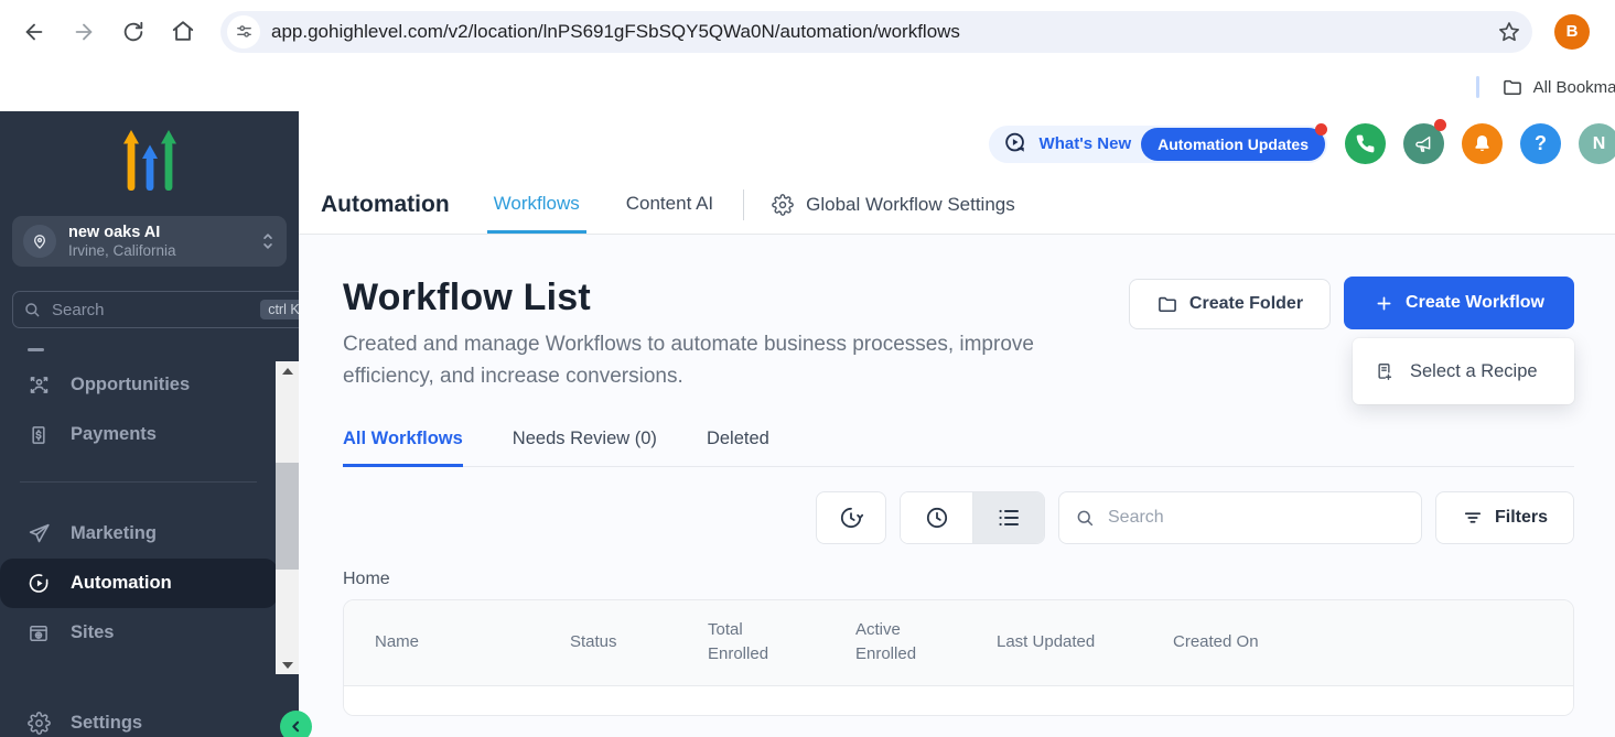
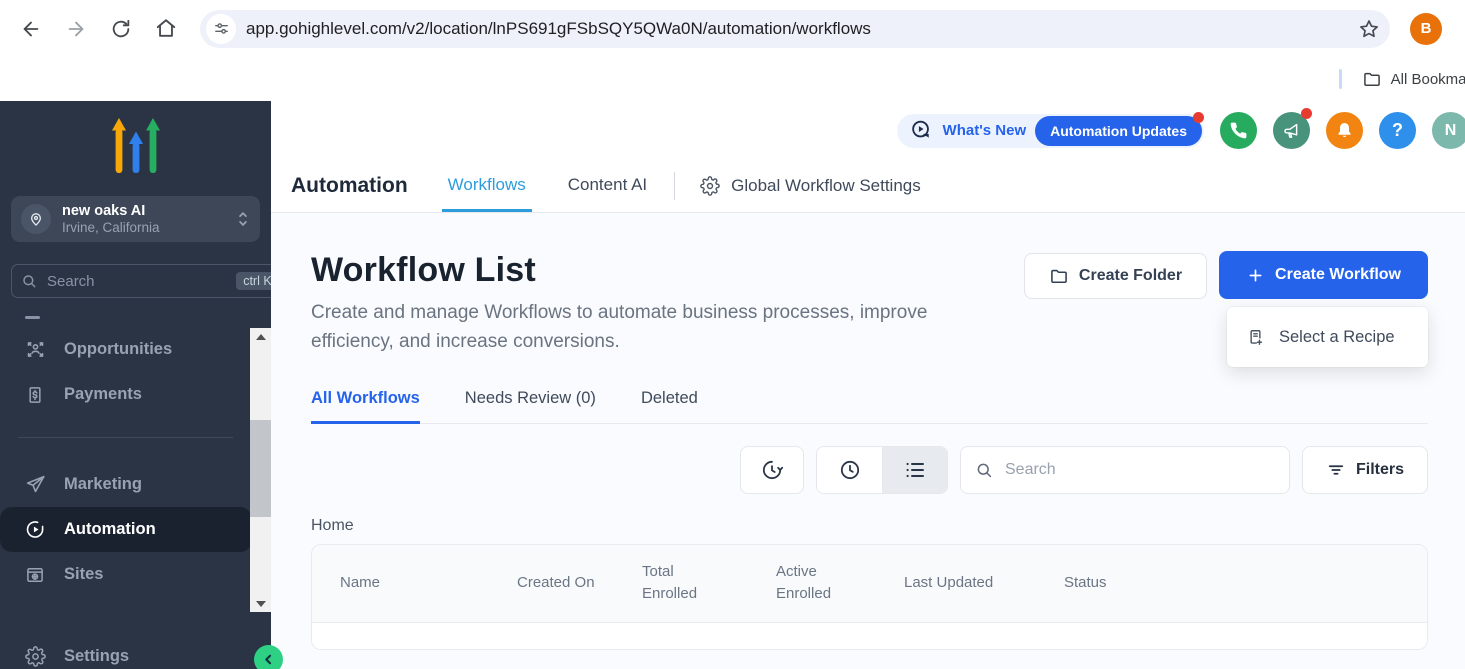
  app.gohighlevel.com/v2/location/lnPS691gFSbSQY5QWa0N/automation/workflows
  B
  All Bookma
  new oaks AI
  Irvine, California
  Search
  ctrl K
  Opportunities
  Payments
  Marketing
  Automation
  Sites
  Settings
  What's New
  Automation Updates
  ?
  N
  Automation
  Workflows
  Content AI
  Global Workflow Settings
  Workflow List
- Created and manage Workflows to automate business processes, improve efficiency, and increase conversions.
+ Create and manage Workflows to automate business processes, improve efficiency, and increase conversions.
  Create Folder
  Create Workflow
  Select a Recipe
  All Workflows
  Needs Review (0)
  Deleted
  Search
  Filters
  Home
  Name
- Status
+ Created On
  Total Enrolled
  Active Enrolled
  Last Updated
- Created On
+ Status
